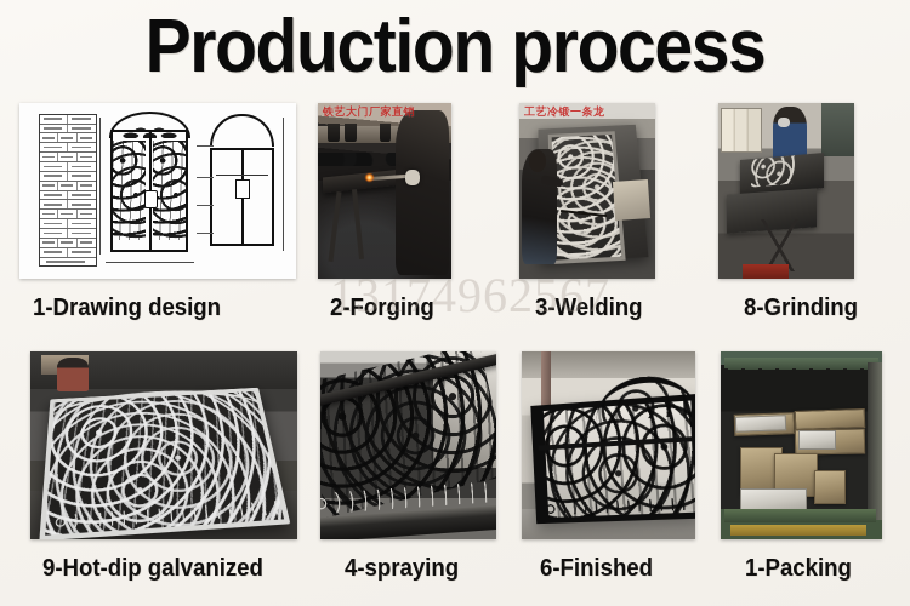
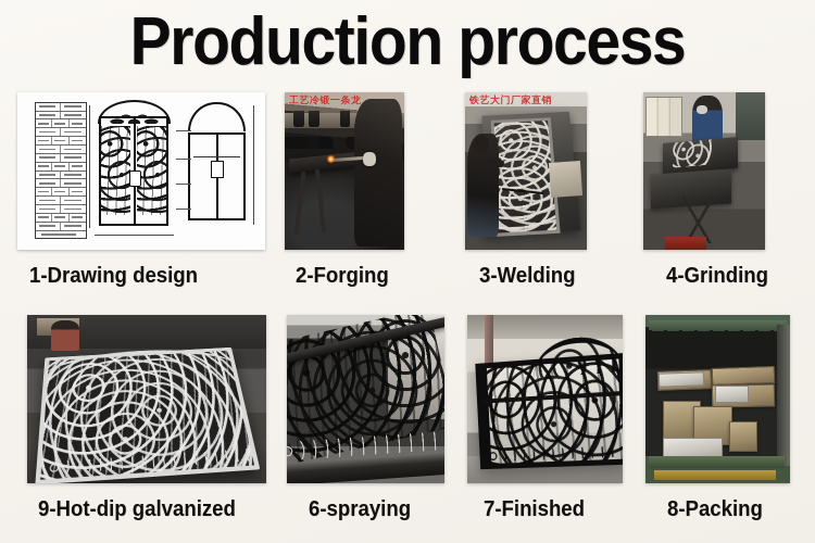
  Production process
  1-Drawing design
- 铁艺大门厂家直销
+ 工艺冷锻一条龙
  2-Forging
- 工艺冷锻一条龙
+ 铁艺大门厂家直销
  3-Welding
- 8-Grinding
+ 4-Grinding
  9-Hot-dip galvanized
- 4-spraying
+ 6-spraying
- 6-Finished
+ 7-Finished
- 1-Packing
+ 8-Packing
- 13174962567
